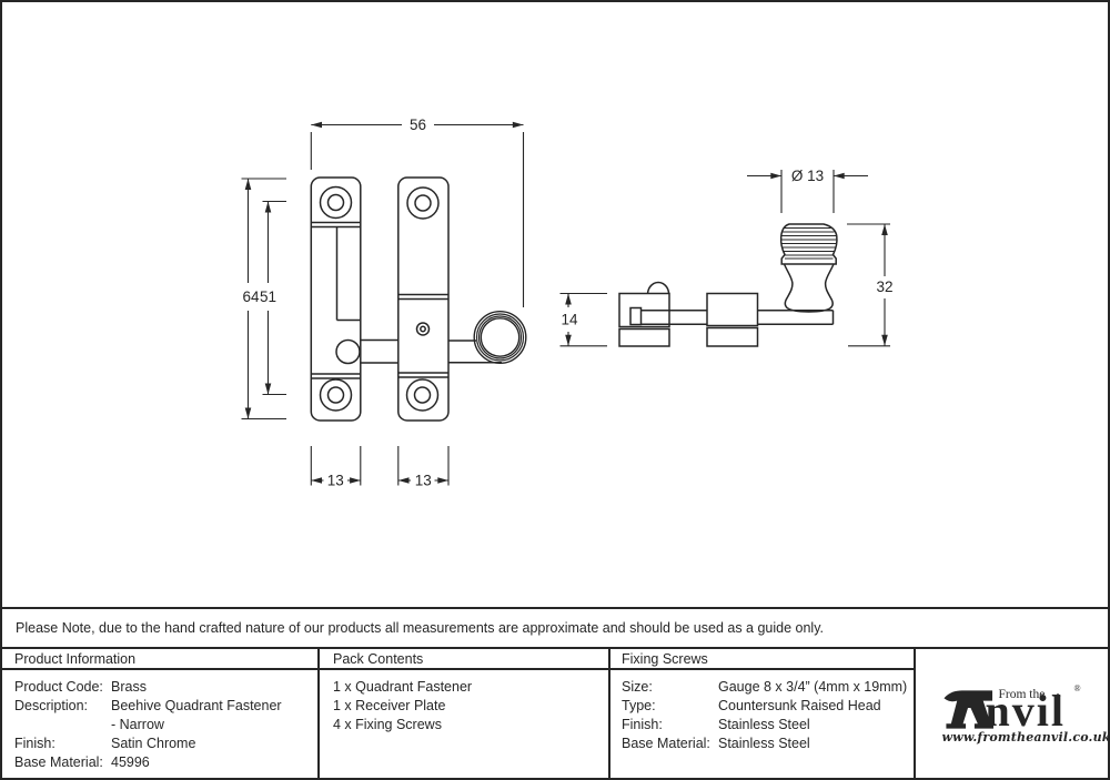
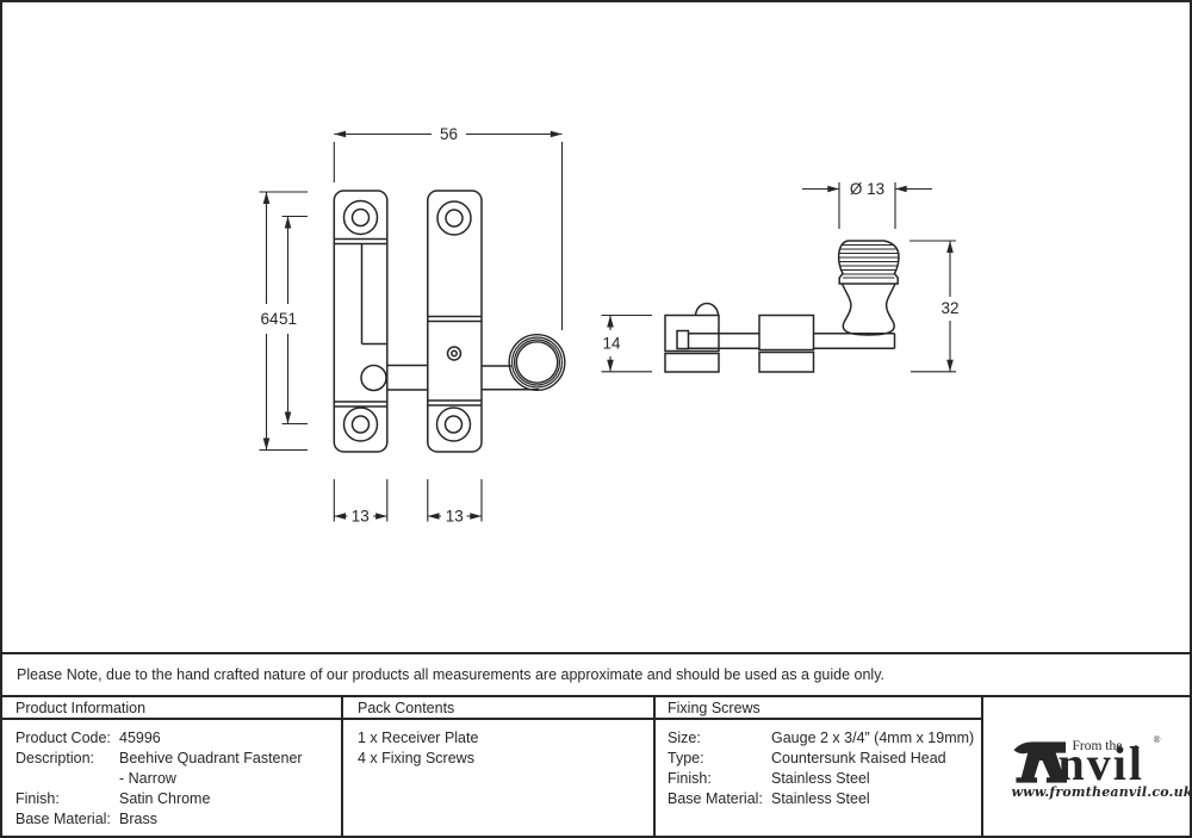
  56
  64
  51
  13
  13
  Ø 13
  32
  14
  Please Note, due to the hand crafted nature of our products all measurements are approximate and should be used as a guide only.
  Product Information
  Product Code:
- Brass
+ 45996
  Description:
  Beehive Quadrant Fastener
  - Narrow
  Finish:
  Satin Chrome
  Base Material:
- 45996
+ Brass
  Pack Contents
- 1 x Quadrant Fastener
  1 x Receiver Plate
  4 x Fixing Screws
  Fixing Screws
  Size:
- Gauge 8 x 3/4” (4mm x 19mm)
+ Gauge 2 x 3/4” (4mm x 19mm)
  Type:
  Countersunk Raised Head
  Finish:
  Stainless Steel
  Base Material:
  Stainless Steel
  From the
  ®
  nvil
  www.fromtheanvil.co
